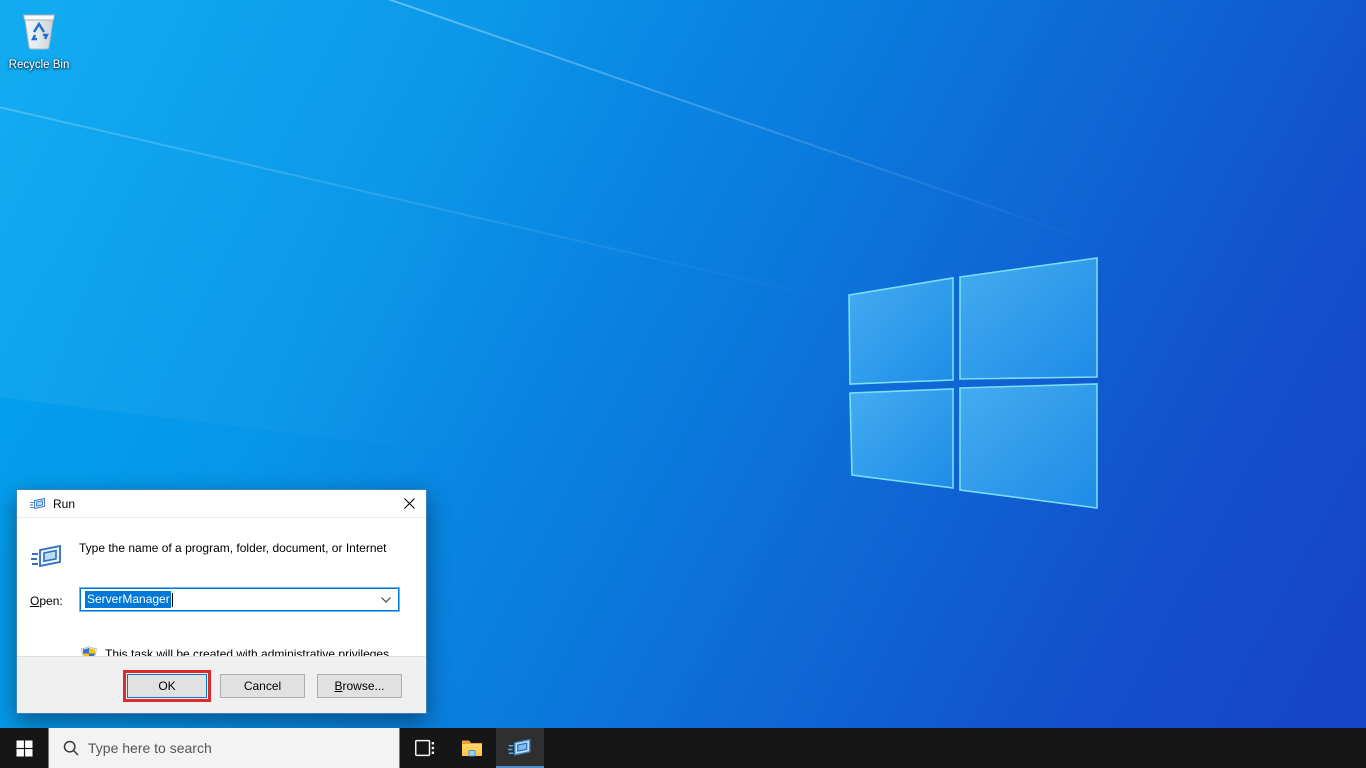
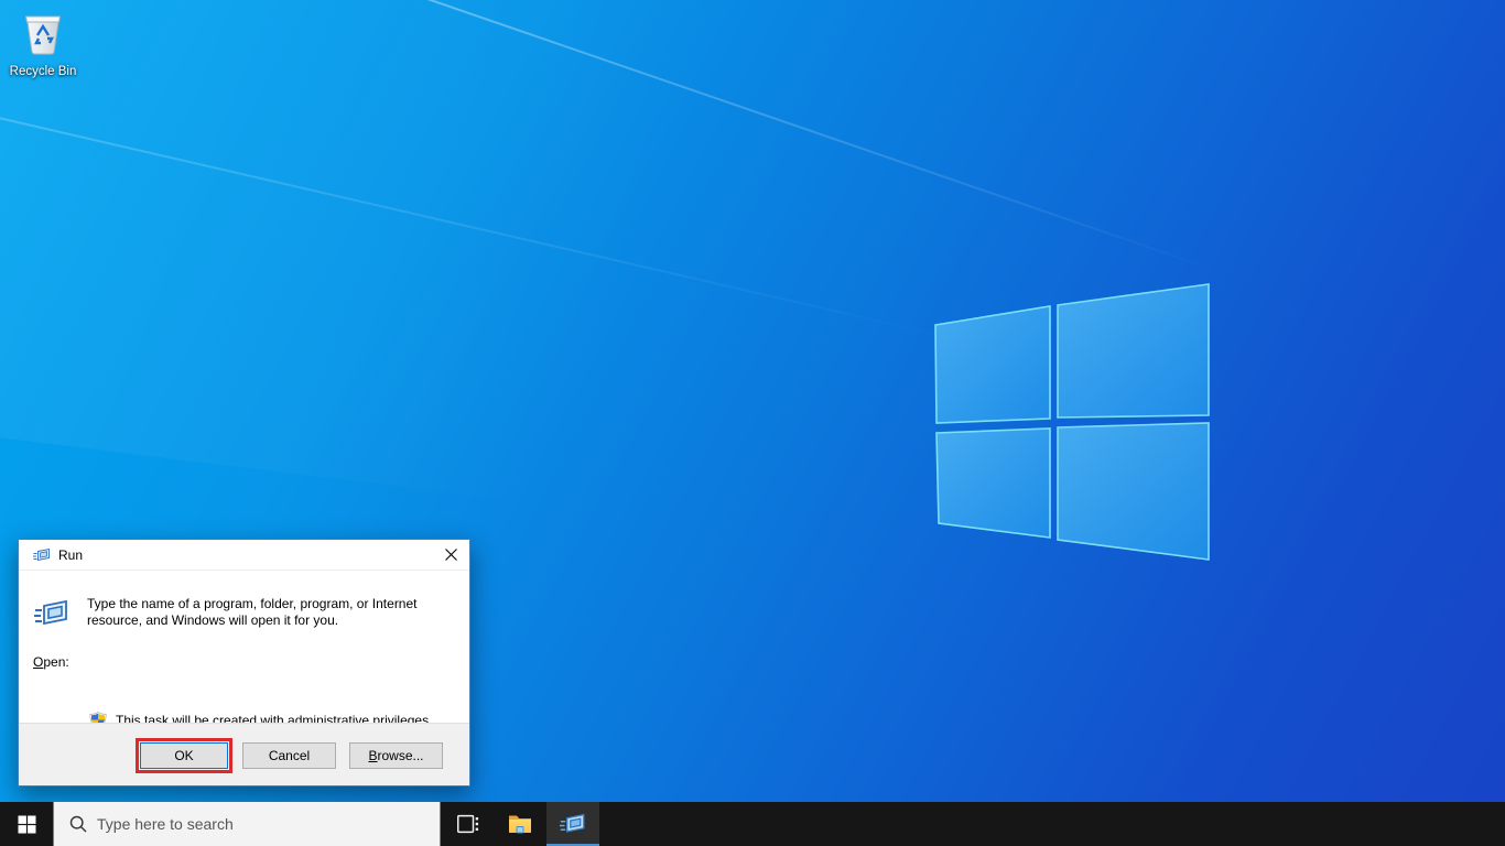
  Recycle Bin
  Run
- Type the name of a program, folder, document, or Internet
+ Type the name of a program, folder, program, or Internet
+ resource, and Windows will open it for you.
  Open:
- ServerManager
  This task will be created with administrative privileges.
  OK
  Cancel
  B
  rowse...
  Type here to search
